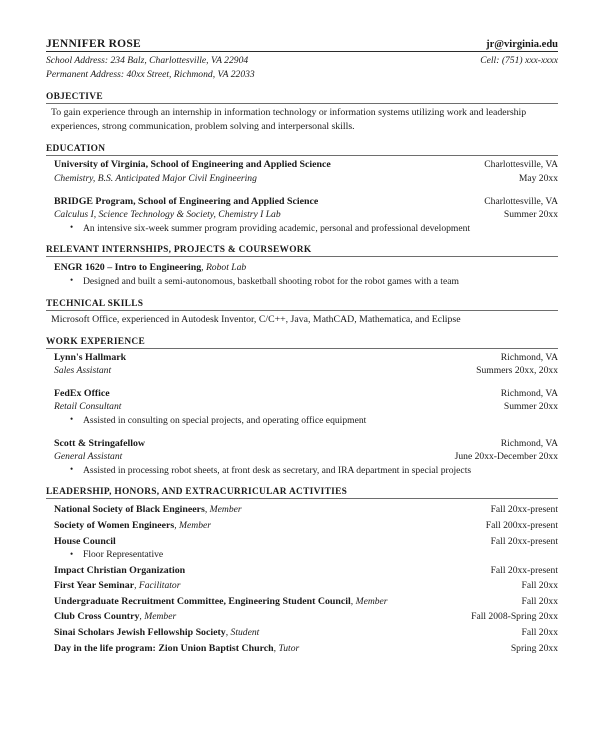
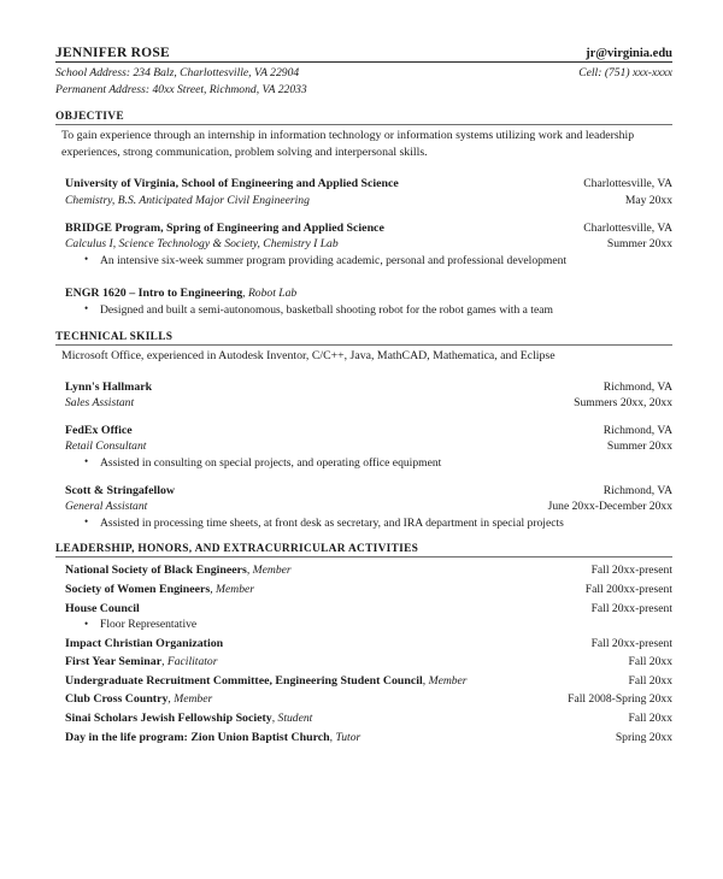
  JENNIFER ROSE
  jr@virginia.edu
  School Address: 234 Balz, Charlottesville, VA 22904
  Cell: (751) xxx-xxxx
  Permanent Address: 40xx Street, Richmond, VA 22033
  OBJECTIVE
  To gain experience through an internship in information technology or information systems utilizing work and leadership experiences, strong communication, problem solving and interpersonal skills.
- EDUCATION
  University of Virginia, School of Engineering and Applied Science
  Charlottesville, VA
  Chemistry, B.S. Anticipated Major Civil Engineering
  May 20xx
- BRIDGE Program, School of Engineering and Applied Science
+ BRIDGE Program, Spring of Engineering and Applied Science
  Charlottesville, VA
  Calculus I, Science Technology & Society, Chemistry I Lab
  Summer 20xx
  An intensive six-week summer program providing academic, personal and professional development
- RELEVANT INTERNSHIPS, PROJECTS & COURSEWORK
  ENGR 1620 – Intro to Engineering, Robot Lab
  Designed and built a semi-autonomous, basketball shooting robot for the robot games with a team
  TECHNICAL SKILLS
  Microsoft Office, experienced in Autodesk Inventor, C/C++, Java, MathCAD, Mathematica, and Eclipse
- WORK EXPERIENCE
  Lynn's Hallmark
  Richmond, VA
  Sales Assistant
  Summers 20xx, 20xx
  FedEx Office
  Richmond, VA
  Retail Consultant
  Summer 20xx
  Assisted in consulting on special projects, and operating office equipment
  Scott & Stringafellow
  Richmond, VA
  General Assistant
  June 20xx-December 20xx
- Assisted in processing robot sheets, at front desk as secretary, and IRA department in special projects
+ Assisted in processing time sheets, at front desk as secretary, and IRA department in special projects
  LEADERSHIP, HONORS, AND EXTRACURRICULAR ACTIVITIES
  National Society of Black Engineers, Member
  Fall 20xx-present
  Society of Women Engineers, Member
  Fall 200xx-present
  House Council
  Fall 20xx-present
  Floor Representative
  Impact Christian Organization
  Fall 20xx-present
  First Year Seminar, Facilitator
  Fall 20xx
  Undergraduate Recruitment Committee, Engineering Student Council, Member
  Fall 20xx
  Club Cross Country, Member
  Fall 2008-Spring 20xx
  Sinai Scholars Jewish Fellowship Society, Student
  Fall 20xx
  Day in the life program: Zion Union Baptist Church, Tutor
  Spring 20xx
